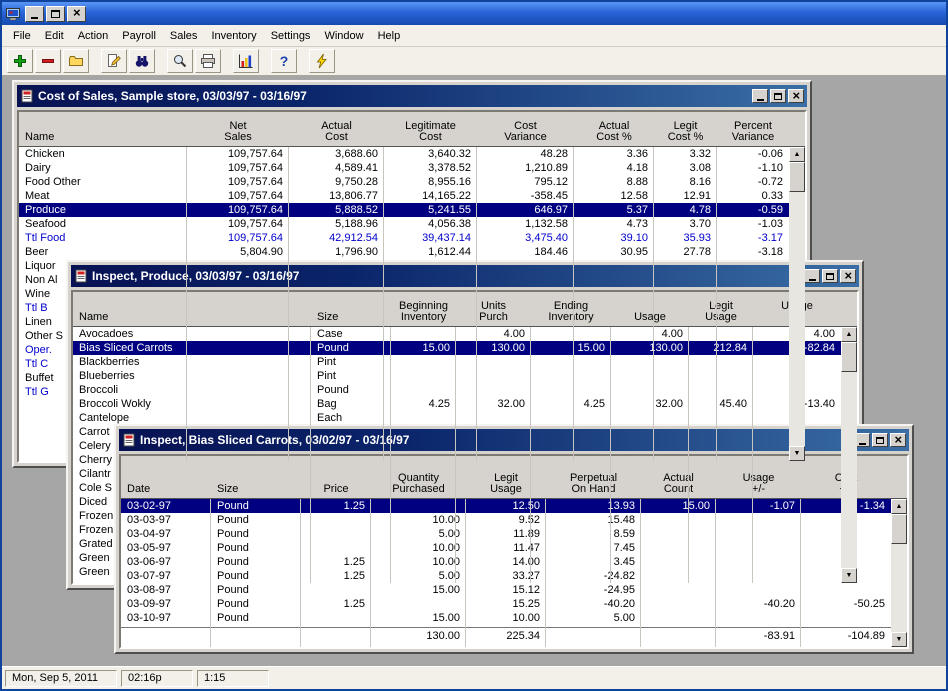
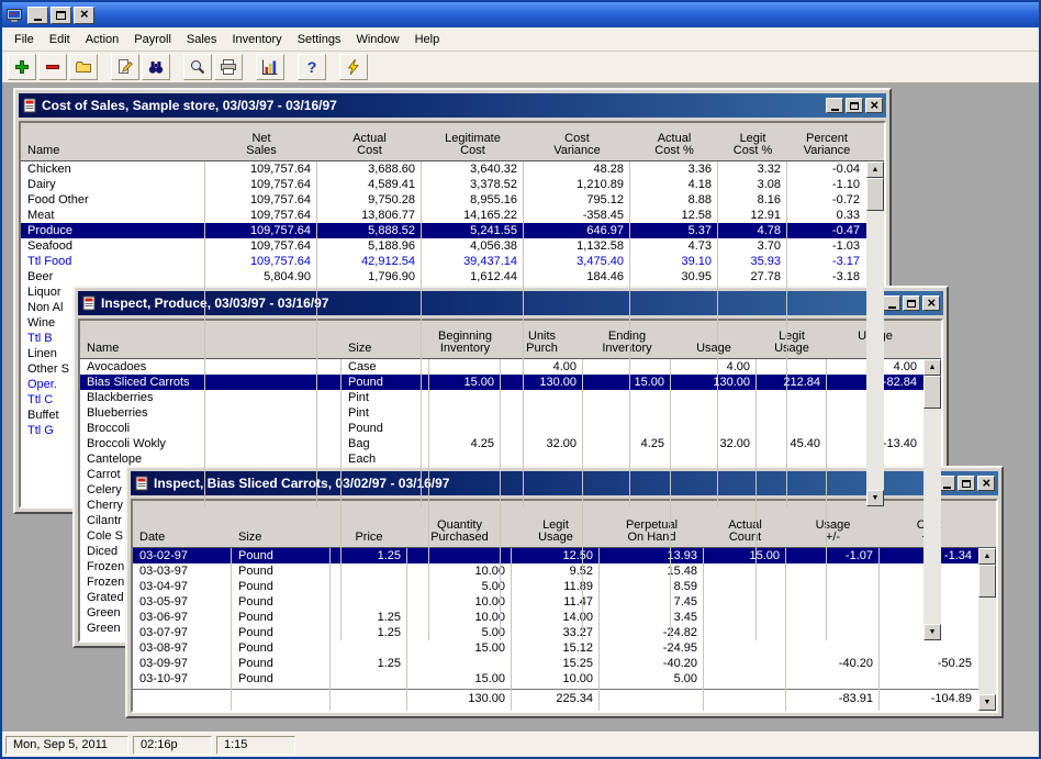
  File
  Edit
  Action
  Payroll
  Sales
  Inventory
  Settings
  Window
  Help
  ?
  Cost of Sales, Sample store, 03/03/97 - 03/16/97
  Name
  Net
  Sales
  Actual
  Cost
  Legitimate
  Cost
  Cost
  Variance
  Actual
  Cost %
  Legit
  Cost %
  Percent
  Variance
  Chicken
  109,757.64
  3,688.60
  3,640.32
  48.28
  3.36
  3.32
- -0.06
+ -0.04
  Dairy
  109,757.64
  4,589.41
  3,378.52
  1,210.89
  4.18
  3.08
  -1.10
  Food Other
  109,757.64
  9,750.28
  8,955.16
  795.12
  8.88
  8.16
  -0.72
  Meat
  109,757.64
  13,806.77
  14,165.22
  -358.45
  12.58
  12.91
  0.33
  Produce
  109,757.64
  5,888.52
  5,241.55
  646.97
  5.37
  4.78
- -0.59
+ -0.47
  Seafood
  109,757.64
  5,188.96
  4,056.38
  1,132.58
  4.73
  3.70
  -1.03
  Ttl Food
  109,757.64
  42,912.54
  39,437.14
  3,475.40
  39.10
  35.93
  -3.17
  Beer
  5,804.90
  1,796.90
  1,612.44
  184.46
  30.95
  27.78
  -3.18
  Liquor
  Non Al
  Wine
  Ttl B
  Linen
  Other S
  Oper.
  Ttl C
  Buffet
  Ttl G
  Inspect, Produc, 03/03/97 - 03/16/97
  Name
  Size
  Beginning
  Inventory
  Units
  Purch
  Ending
  Invetory
  Usage
  Legit
  Uage
  Avocadoes
  Case
  4.00
  4.00
  4.00
  Bias Sliced Carrots
  Pound
  15.00
  130.00
  15.00
  30.00
  12.84
  -82.84
  Blackberries
  Pint
  Blueberries
  Pint
  Broccoli
  Pound
  Broccoli Wokly
  Bag
  4.25
  32.00
  4.25
  32.00
  45.40
  -13.40
  Cantelope
  Each
  Carrot
  Celery
  Cherry
  Cilantr
  Cole S
  Diced
  Frozen
  Frozen
  Grated
  Green
  Green
  Inspect, Bias Sliced Carrots, 03/02/97 - 03//97
  Date
  Size
  Price
  Quantity
  Purchased
  Legit
  Usage
  Perpetual
  On Hand
  Actul
  Cout
  Usage
  +/-
  03-02-97
  Pound
  1.25
  12.0
  3.93
  15.00
  -1.07
  -1.34
  03-03-97
  Pound
  10.00
  9.2
  5.48
  03-04-97
  Pound
  5.00
  11.9
  8.59
  03-05-97
  Pound
  10.00
  11.7
  7.45
  03-06-97
  Pound
  1.25
  10.00
  14.0
  3.45
  03-07-97
  Pound
  1.25
  5.00
  33.7
  -4.82
  03-08-97
  Pound
  15.00
  15.12
  -24.95
  03-09-97
  Pound
  1.25
  15.25
  -40.20
  -40.20
  -50.25
  03-10-97
  Pound
  15.00
  10.00
  5.00
  130.00
  225.34
  -83.91
  -104.89
  Mon, Sep 5, 2011
  02:16p
  1:15
